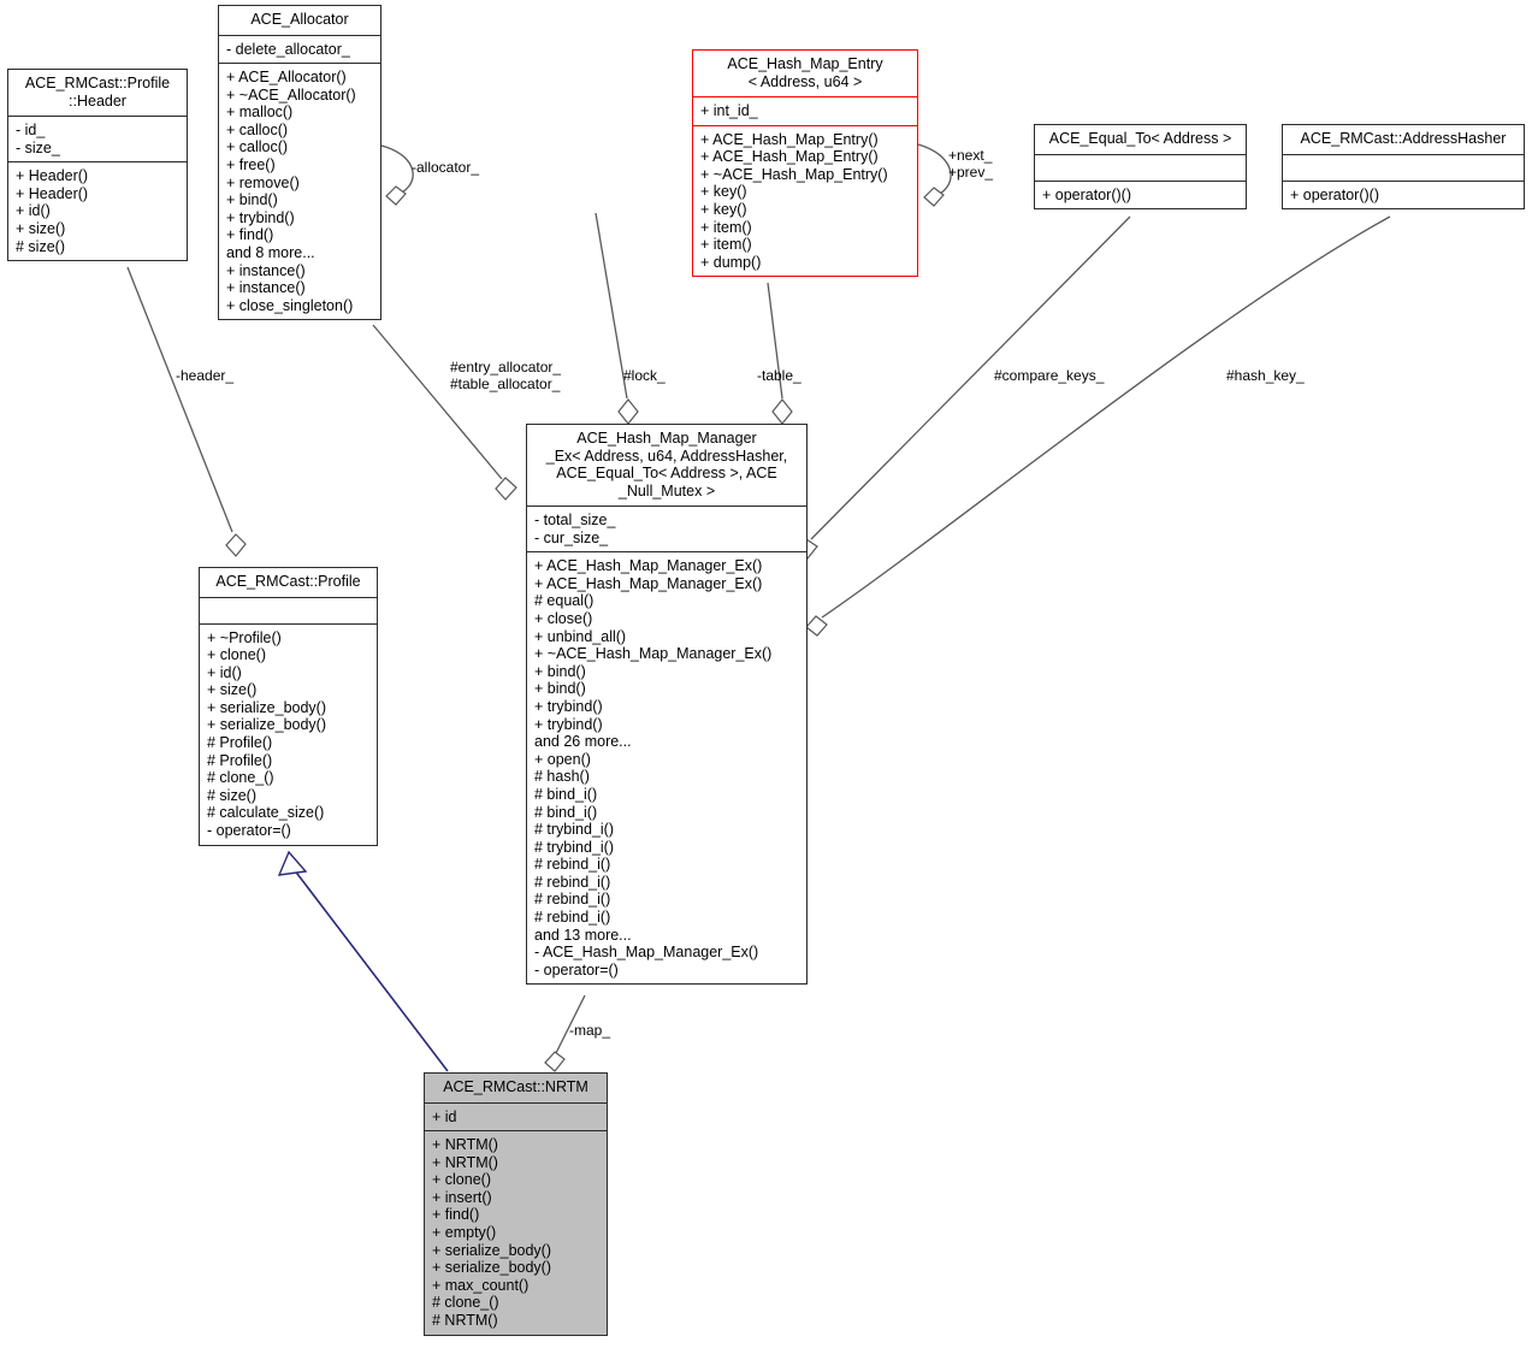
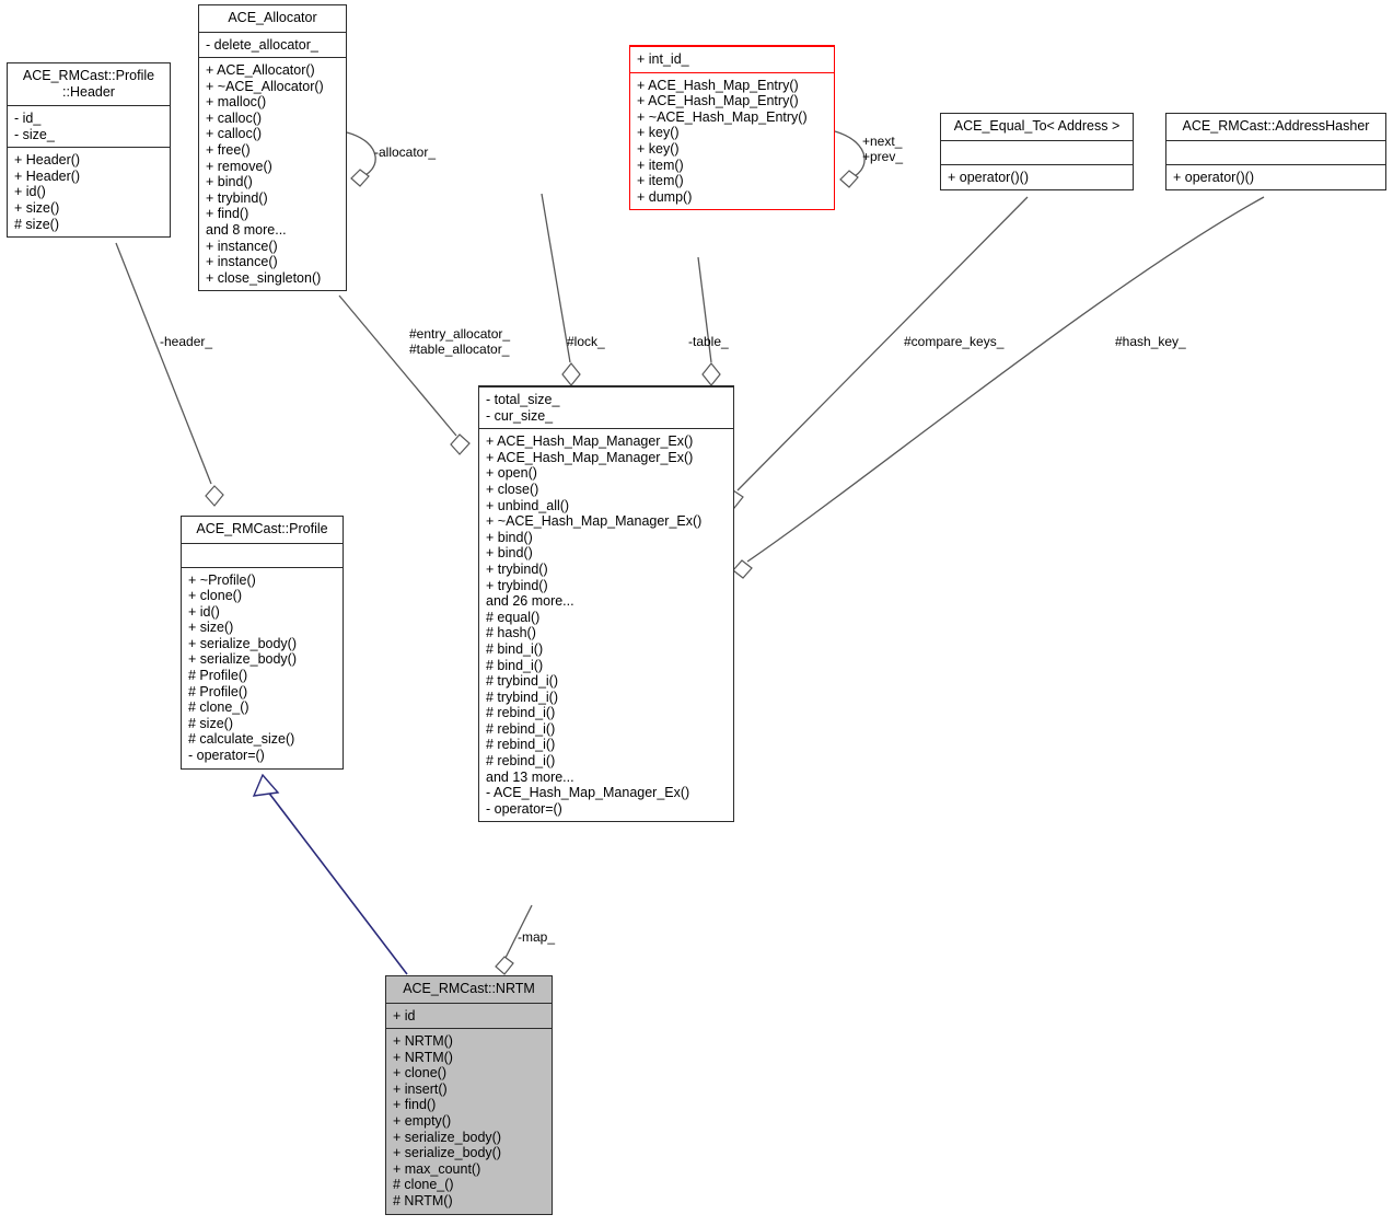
  ACE_RMCast::Profile
  ::Header
  - id_
  - size_
  + Header()
  + Header()
  + id()
  + size()
  # size()
  ACE_Allocator
  - delete_allocator_
  + ACE_Allocator()
  + ~ACE_Allocator()
  + malloc()
  + calloc()
  + calloc()
  + free()
  + remove()
  + bind()
  + trybind()
  + find()
  and 8 more...
  + instance()
  + instance()
  + close_singleton()
- ACE_Hash_Map_Entry
- < Address, u64 >
  + int_id_
  + ACE_Hash_Map_Entry()
  + ACE_Hash_Map_Entry()
  + ~ACE_Hash_Map_Entry()
  + key()
  + key()
  + item()
  + item()
  + dump()
  ACE_Equal_To< Address >
  + operator()()
  ACE_RMCast::AddressHasher
  + operator()()
- ACE_Hash_Map_Manager
- _Ex< Address, u64, AddressHasher,
- ACE_Equal_To< Address >, ACE
- _Null_Mutex >
  - total_size_
  - cur_size_
  + ACE_Hash_Map_Manager_Ex()
  + ACE_Hash_Map_Manager_Ex()
- # equal()
+ + open()
  + close()
  + unbind_all()
  + ~ACE_Hash_Map_Manager_Ex()
  + bind()
  + bind()
  + trybind()
  + trybind()
  and 26 more...
- + open()
+ # equal()
  # hash()
  # bind_i()
  # bind_i()
  # trybind_i()
  # trybind_i()
  # rebind_i()
  # rebind_i()
  # rebind_i()
  # rebind_i()
  and 13 more...
  - ACE_Hash_Map_Manager_Ex()
  - operator=()
  ACE_RMCast::Profile
  + ~Profile()
  + clone()
  + id()
  + size()
  + serialize_body()
  + serialize_body()
  # Profile()
  # Profile()
  # clone_()
  # size()
  # calculate_size()
  - operator=()
  ACE_RMCast::NRTM
  + id
  + NRTM()
  + NRTM()
  + clone()
  + insert()
  + find()
  + empty()
  + serialize_body()
  + serialize_body()
  + max_count()
  # clone_()
  # NRTM()
  -allocator_
  +next_
  +prev_
  -header_
  #entry_allocator_
  #table_allocator_
  #lock_
  -table_
  #compare_keys_
  #hash_key_
  -map_
